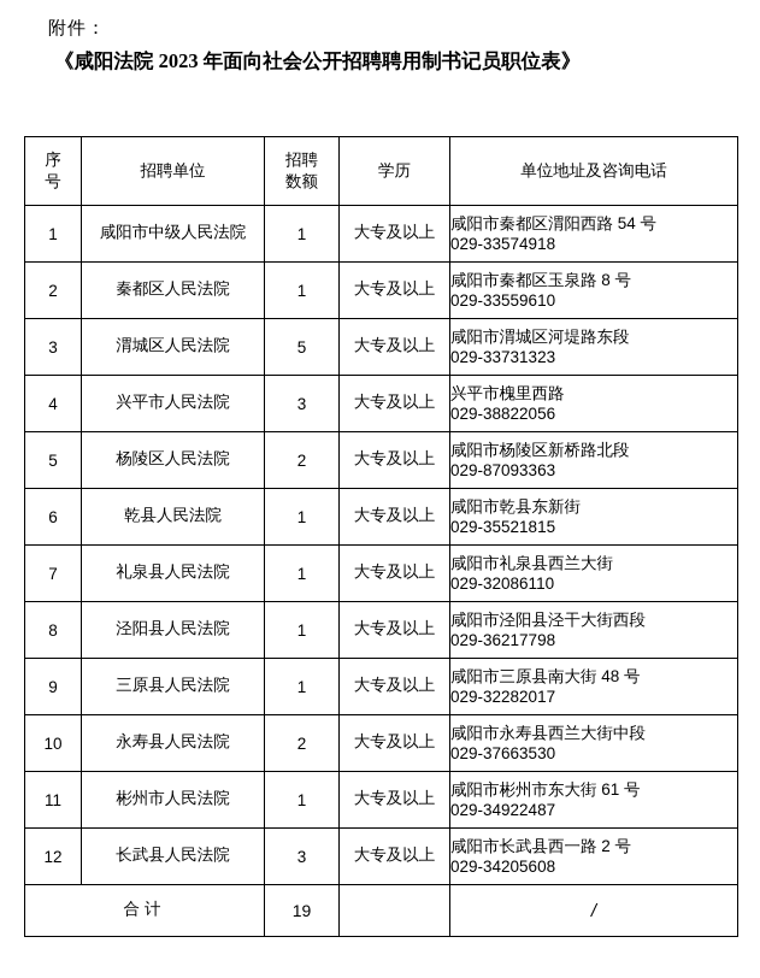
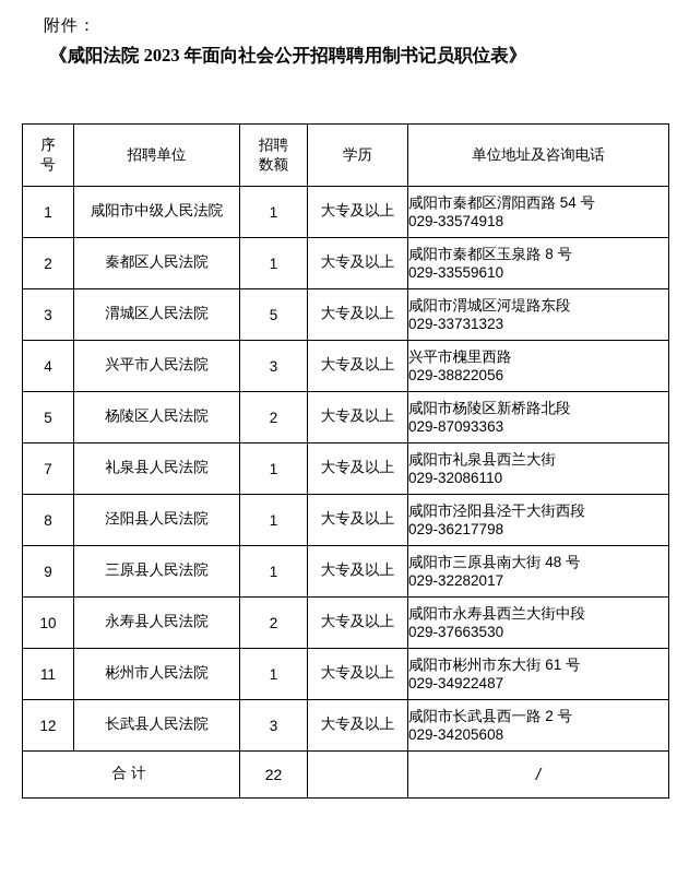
  附件：
  《咸阳法院 2023 年面向社会公开招聘聘用制书记员职位表》
  序 号	招聘单位	招聘 数额	学历	单位地址及咨询电话
  1	咸阳市中级人民法院	1	大专及以上	咸阳市秦都区渭阳西路 54 号 029-33574918
  2	秦都区人民法院	1	大专及以上	咸阳市秦都区玉泉路 8 号 029-33559610
  3	渭城区人民法院	5	大专及以上	咸阳市渭城区河堤路东段 029-33731323
  4	兴平市人民法院	3	大专及以上	兴平市槐里西路 029-38822056
  5	杨陵区人民法院	2	大专及以上	咸阳市杨陵区新桥路北段 029-87093363
- 6	乾县人民法院	1	大专及以上	咸阳市乾县东新街 029-35521815
  7	礼泉县人民法院	1	大专及以上	咸阳市礼泉县西兰大街 029-32086110
  8	泾阳县人民法院	1	大专及以上	咸阳市泾阳县泾干大街西段 029-36217798
  9	三原县人民法院	1	大专及以上	咸阳市三原县南大街 48 号 029-32282017
  10	永寿县人民法院	2	大专及以上	咸阳市永寿县西兰大街中段 029-37663530
  11	彬州市人民法院	1	大专及以上	咸阳市彬州市东大街 61 号 029-34922487
  12	长武县人民法院	3	大专及以上	咸阳市长武县西一路 2 号 029-34205608
- 合计	19		/
+ 合计	22		/
